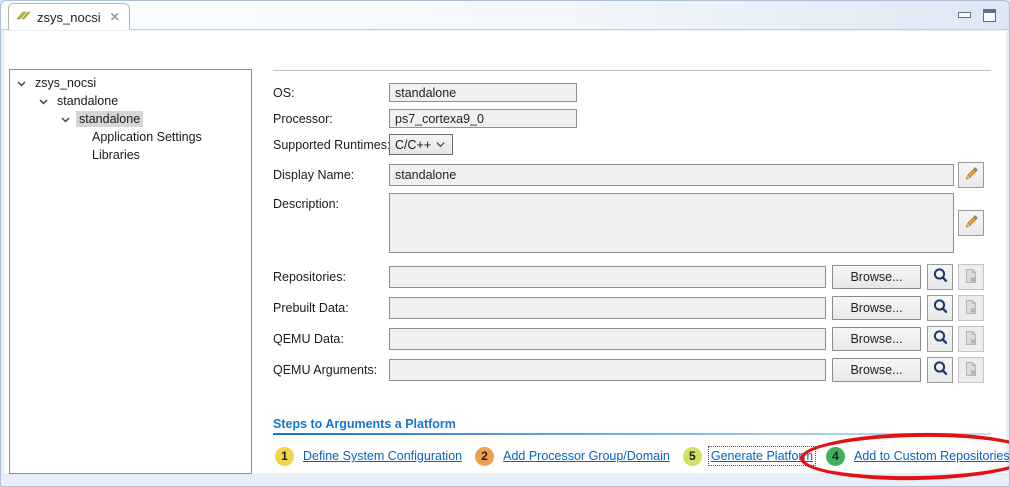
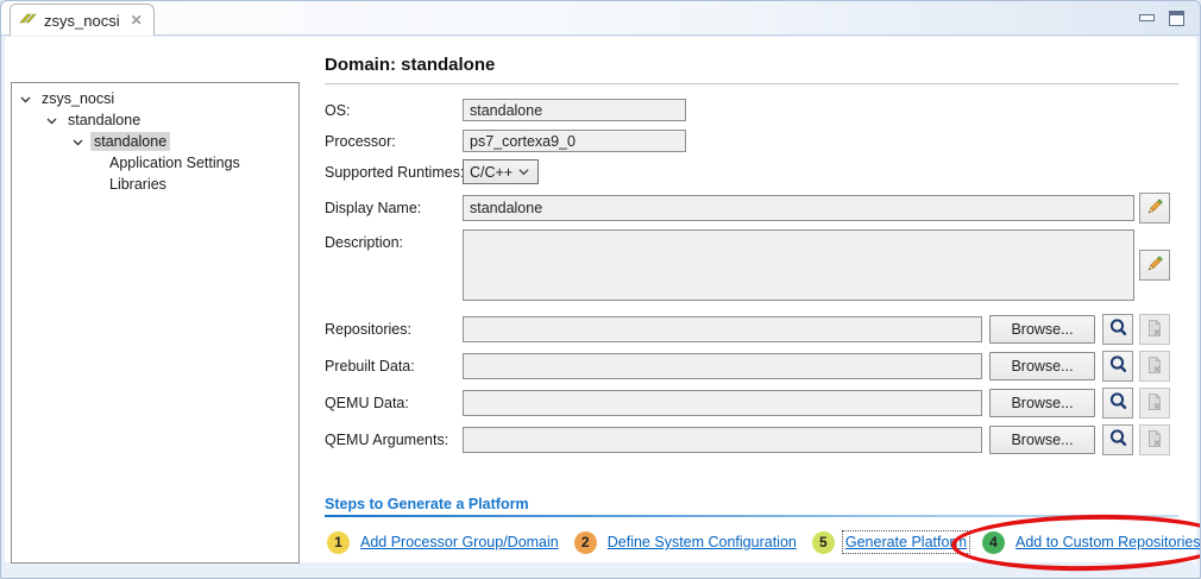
  zsys_nocsi
  ✕
  zsys_nocsi
  standalone
  standalone
  Application Settings
  Libraries
+ Domain: standalone
  OS:
  standalone
  Processor:
  ps7_cortexa9_0
  Supported Runtimes
  C/C++
  Display Name:
  standalone
  Description:
  Repositories:
  Browse...
  Prebuilt Data:
  Browse...
  QEMU Data:
  Browse...
  QEMU Arguments:
  Browse...
- Steps to Arguments a Platform
+ Steps to Generate a Platform
  1
- Define System Configuration
+ Add Processor Group/Domain
  2
- Add Processor Group/Domain
+ Define System Configuration
  5
  Generate Platform
  4
  Add to Custom Repositories
